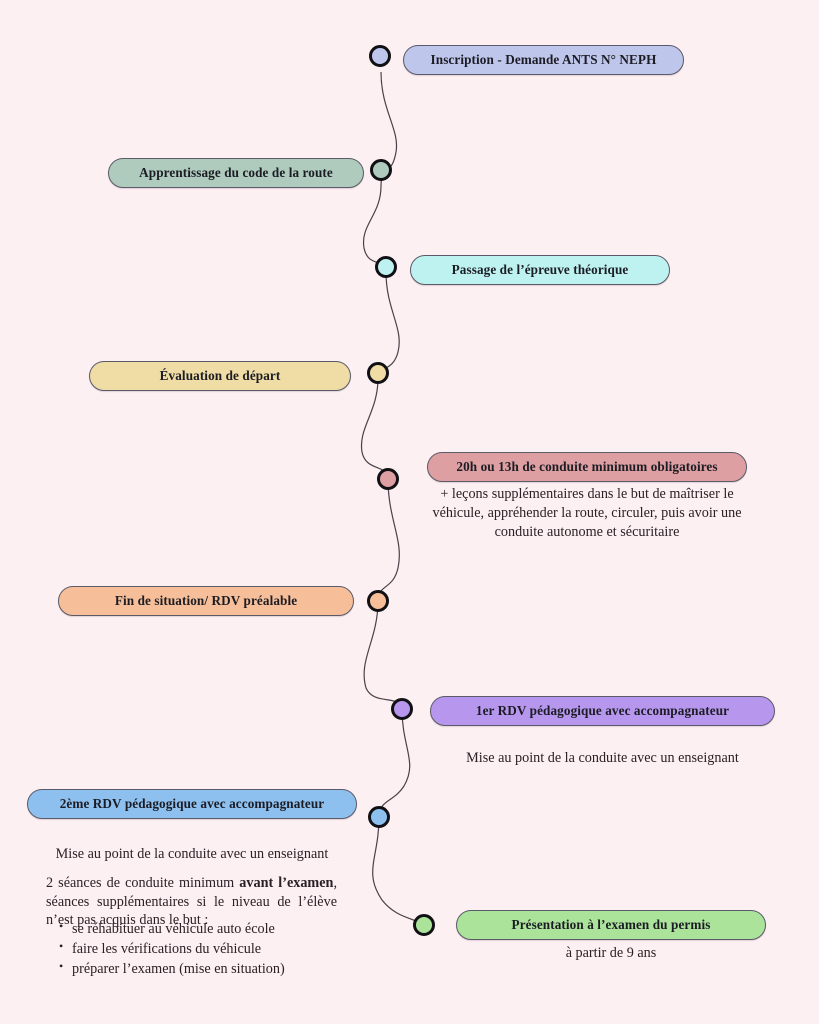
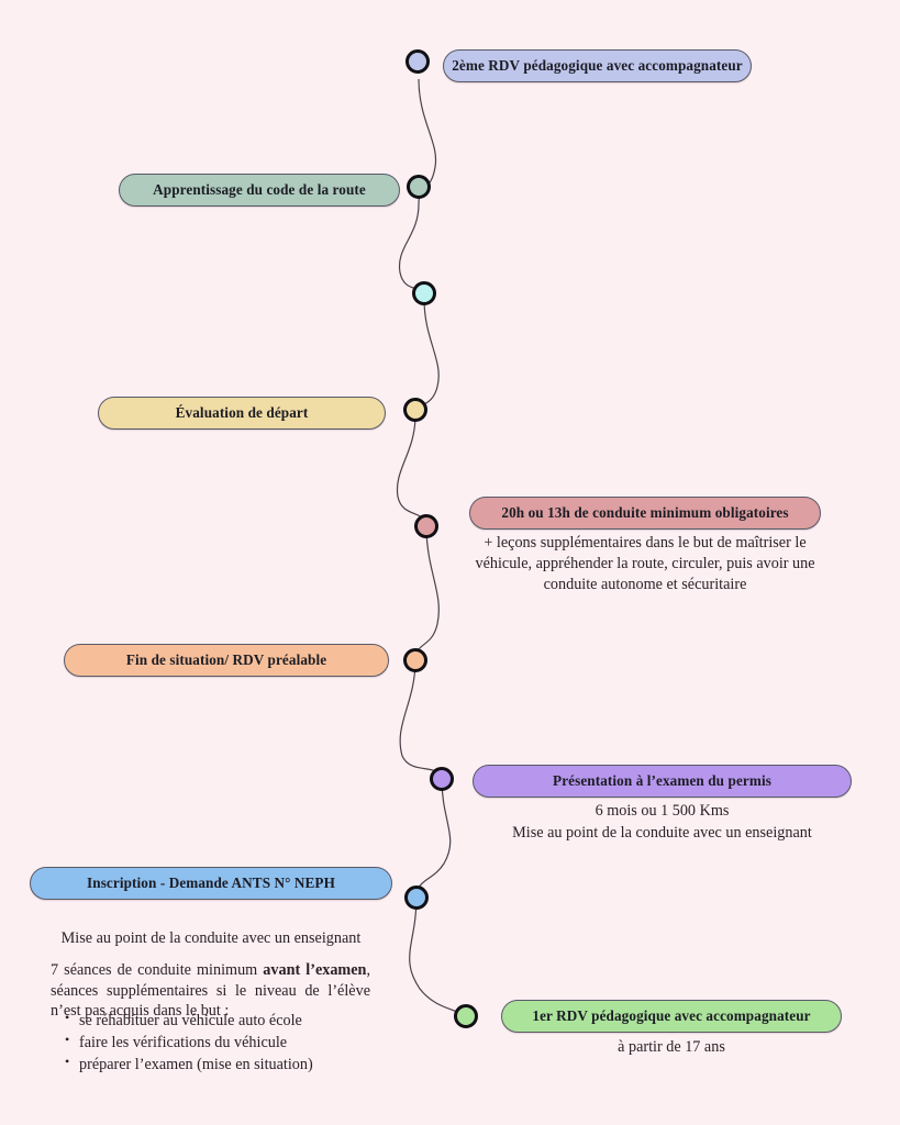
- Inscription - Demande ANTS N° NEPH
+ 2ème RDV pédagogique avec accompagnateur
  Apprentissage du code de la route
- Passage de l’épreuve théorique
  Évaluation de départ
  20h ou 13h de conduite minimum obligatoires
  + leçons supplémentaires dans le but de maîtriser le véhicule, appréhender la route, circuler, puis avoir une conduite autonome et sécuritaire
  Fin de situation/ RDV préalable
- 1er RDV pédagogique avec accompagnateur
+ Présentation à l’examen du permis
+ 6 mois ou 1 500 Kms
  Mise au point de la conduite avec un enseignant
- 2ème RDV pédagogique avec accompagnateur
+ Inscription - Demande ANTS N° NEPH
  Mise au point de la conduite avec un enseignant
- 2 séances de conduite minimum avant l’examen, séances supplémentaires si le niveau de l’élève n’est pas acquis dans le but :
+ 7 séances de conduite minimum avant l’examen, séances supplémentaires si le niveau de l’élève n’est pas acquis dans le but :
  se réhabituer au véhicule auto école
  faire les vérifications du véhicule
  préparer l’examen (mise en situation)
- Présentation à l’examen du permis
+ 1er RDV pédagogique avec accompagnateur
- à partir de 9 ans
+ à partir de 17 ans
